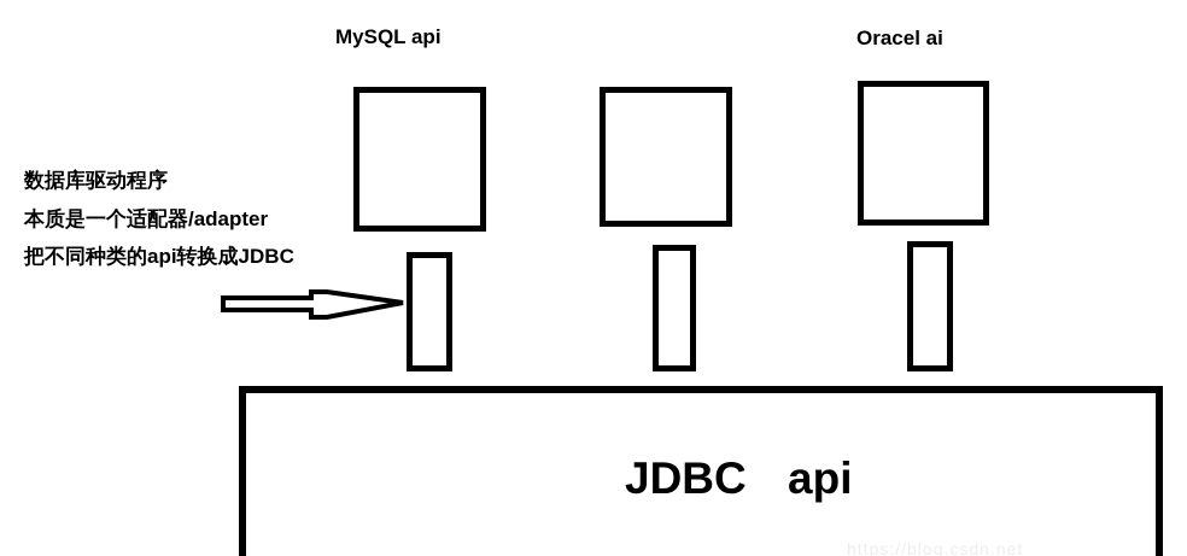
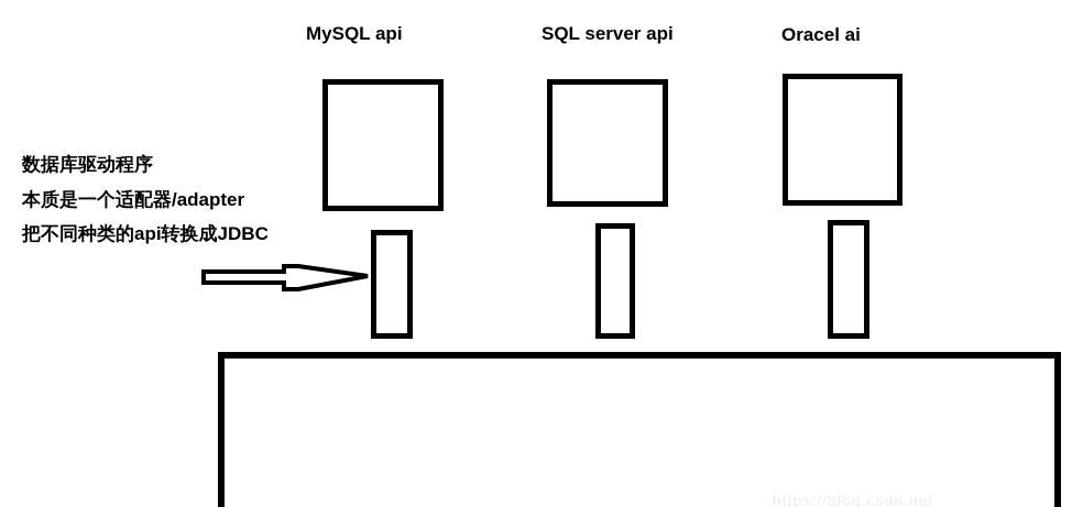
  数据库驱动程序
  本质是一个适配器/adapter
  把不同种类的api转换成JDBC
  MySQL api
+ SQL server api
  Oracel ai
- JDBC api
